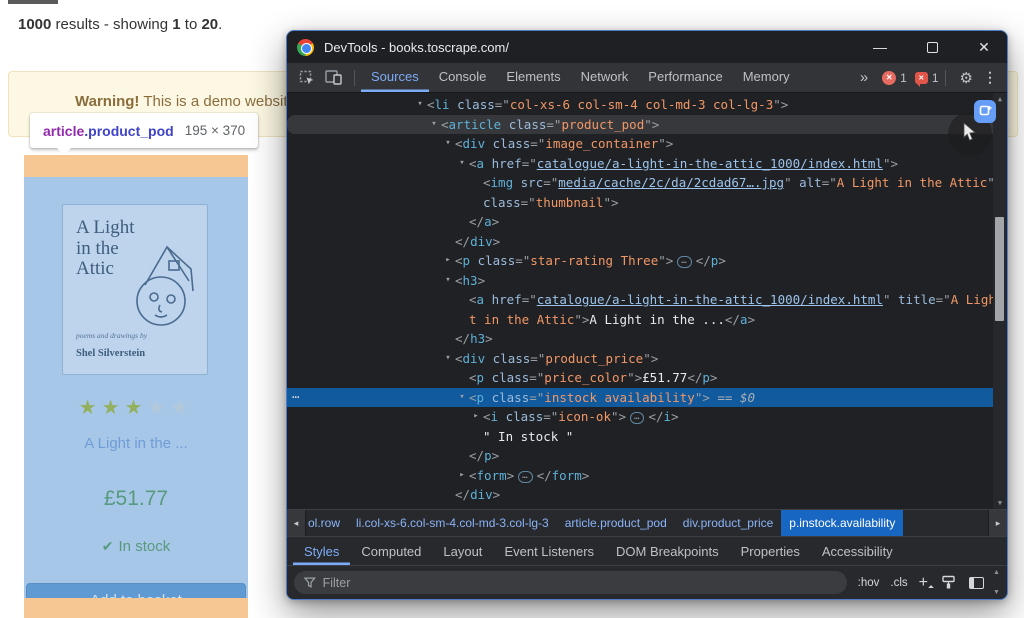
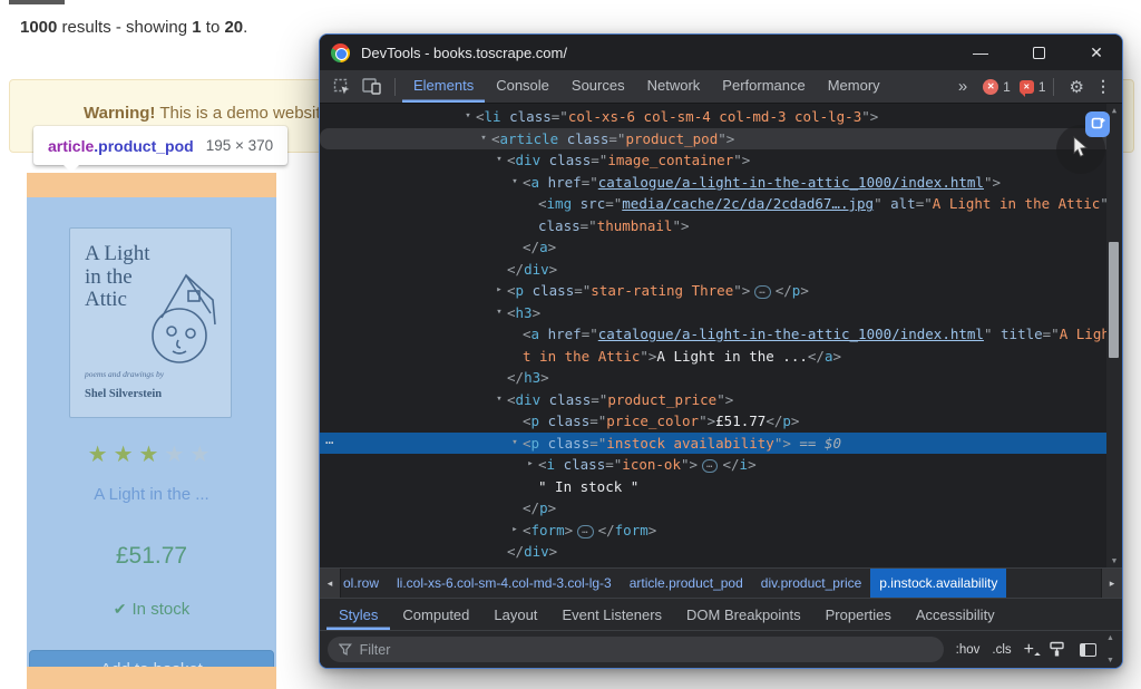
  1000 results - showing 1 to 20.
  Warning! This is a demo websi
  article.product_pod
  195 × 370
  A Light in the Attic
  poems and drawings by
  Shel Silverstein
  A Light in the ...
  £51.77
  ✔ In stock
  DevTools - books.toscrape.com/
  —
  ✕
- Sources
+ Elements
  Console
- Elements
+ Sources
  Network
  Performance
  Memory
  »
  ✕
  1
  1
  ⚙
  ⋮
  ▾
  <li class="col-xs-6 col-sm-4 col-md-3 col-lg-3">
  ▾
  <article class="product_pod">
  ▾
  <div class="image_container">
  ▾
  <a href="catalogue/a-light-in-the-attic_1000/index.html">
  <img src="media/cache/2c/da/2cdad67….jpg" alt="A Light in the Attic"
  class="thumbnail">
  </a>
  </div>
  ▸
  <p class="star-rating Three"> … </p>
  ▾
  <h3>
  <a href="catalogue/a-light-in-the-attic_1000/index.html" title="A Lig
  t in the Attic">A Light in the ...</a>
  </h3>
  ▾
  <div class="product_price">
  <p class="price_color">£51.77</p>
  ▾
  <p class="instock availability"> == $0
  ⋯
  ▸
  <i class="icon-ok"> … </i>
  " In stock "
  </p>
  ▸
  <form> … </form>
  </div>
  ▲
  ▼
  ◂
  ol.row
  li.col-xs-6.col-sm-4.col-md-3.col-lg-3
  article.product_pod
  div.product_price
  p.instock.availability
  ▸
  Styles
  Computed
  Layout
  Event Listeners
  DOM Breakpoints
  Properties
  Accessibility
  Filter
  :hov
  .cls
  +
